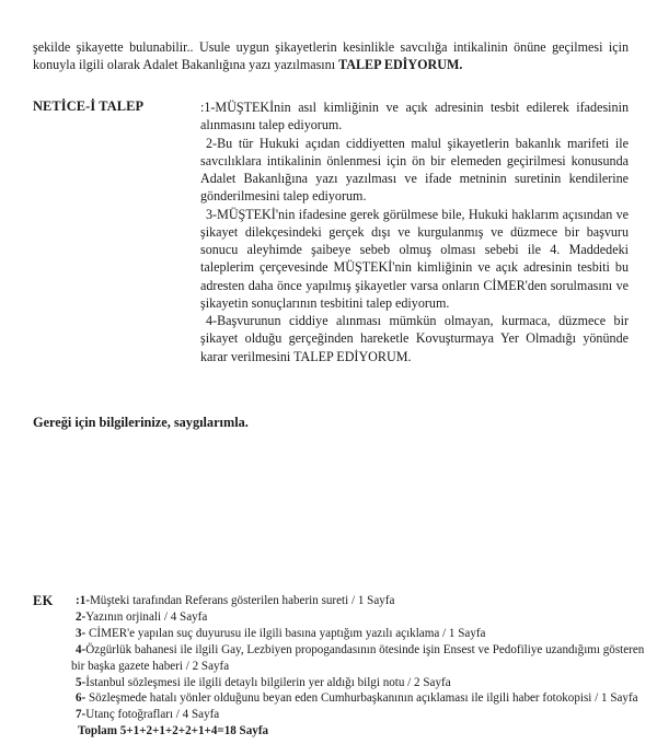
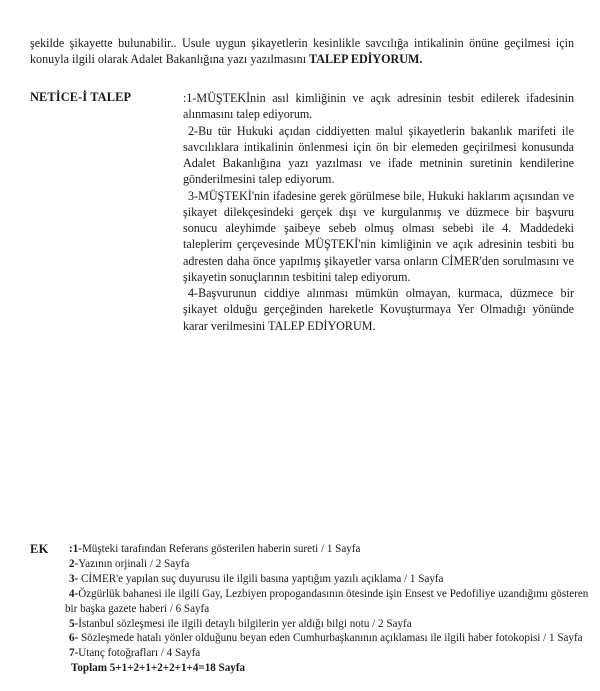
  şekilde şikayette bulunabilir.. Usule uygun şikayetlerin kesinlikle savcılığa intikalinin önüne geçilmesi için konuyla ilgili olarak Adalet Bakanlığına yazı yazılmasını TALEP EDİYORUM.
  NETİCE-İ TALEP
  :1-MÜŞTEKİnin asıl kimliğinin ve açık adresinin tesbit edilerek ifadesinin alınmasını talep ediyorum.
  2-Bu tür Hukuki açıdan ciddiyetten malul şikayetlerin bakanlık marifeti ile savcılıklara intikalinin önlenmesi için ön bir elemeden geçirilmesi konusunda Adalet Bakanlığına yazı yazılması ve ifade metninin suretinin kendilerine gönderilmesini talep ediyorum.
  3-MÜŞTEKİ'nin ifadesine gerek görülmese bile, Hukuki haklarım açısından ve şikayet dilekçesindeki gerçek dışı ve kurgulanmış ve düzmece bir başvuru sonucu aleyhimde şaibeye sebeb olmuş olması sebebi ile 4. Maddedeki taleplerim çerçevesinde MÜŞTEKİ'nin kimliğinin ve açık adresinin tesbiti bu adresten daha önce yapılmış şikayetler varsa onların CİMER'den sorulmasını ve şikayetin sonuçlarının tesbitini talep ediyorum.
  4-Başvurunun ciddiye alınması mümkün olmayan, kurmaca, düzmece bir şikayet olduğu gerçeğinden hareketle Kovuşturmaya Yer Olmadığı yönünde karar verilmesini TALEP EDİYORUM.
- Gereği için bilgilerinize, saygılarımla.
  EK
  :1-Müşteki tarafından Referans gösterilen haberin sureti / 1 Sayfa
- 2-Yazının orjinali / 4 Sayfa
+ 2-Yazının orjinali / 2 Sayfa
  3- CİMER'e yapılan suç duyurusu ile ilgili basına yaptığım yazılı açıklama / 1 Sayfa
- 4-Özgürlük bahanesi ile ilgili Gay, Lezbiyen propogandasının ötesinde işin Ensest ve Pedofiliye uzandığımı gösteren bir başka gazete haberi / 2 Sayfa
+ 4-Özgürlük bahanesi ile ilgili Gay, Lezbiyen propogandasının ötesinde işin Ensest ve Pedofiliye uzandığımı gösteren bir başka gazete haberi / 6 Sayfa
  5-İstanbul sözleşmesi ile ilgili detaylı bilgilerin yer aldığı bilgi notu / 2 Sayfa
  6- Sözleşmede hatalı yönler olduğunu beyan eden Cumhurbaşkanının açıklaması ile ilgili haber fotokopisi / 1 Sayfa
  7-Utanç fotoğrafları / 4 Sayfa
  Toplam 5+1+2+1+2+2+1+4=18 Sayfa
